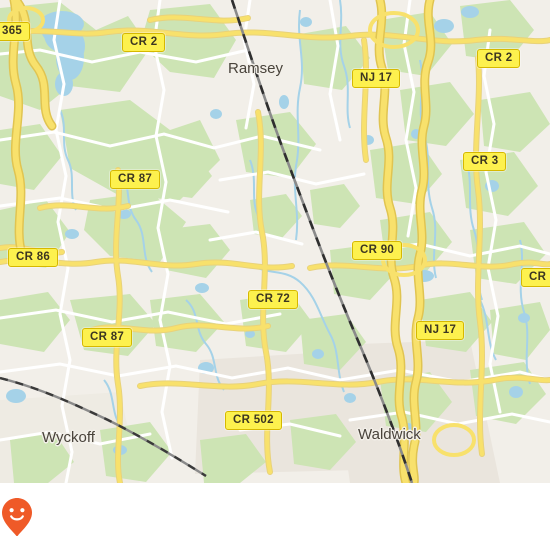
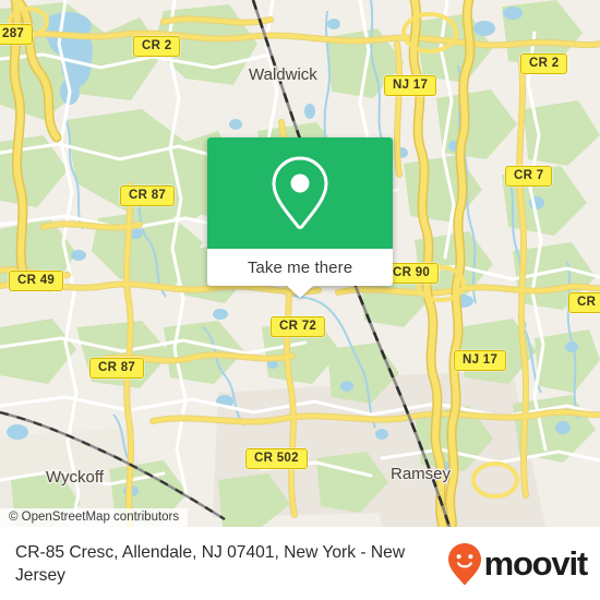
- Ramsey
+ Waldwick
  Wyckoff
- Waldwick
+ Ramsey
- 365
+ 287
  CR 2
  NJ 17
  CR 2
- CR 3
+ CR 7
  CR 87
- CR 86
+ CR 49
  CR 90
  CR 72
  CR 87
  NJ 17
  CR 502
+ Take me there
+ © OpenStreetMap contributors
+ CR-85 Cresc, Allendale, NJ 07401, New York - New Jersey
+ moovit
